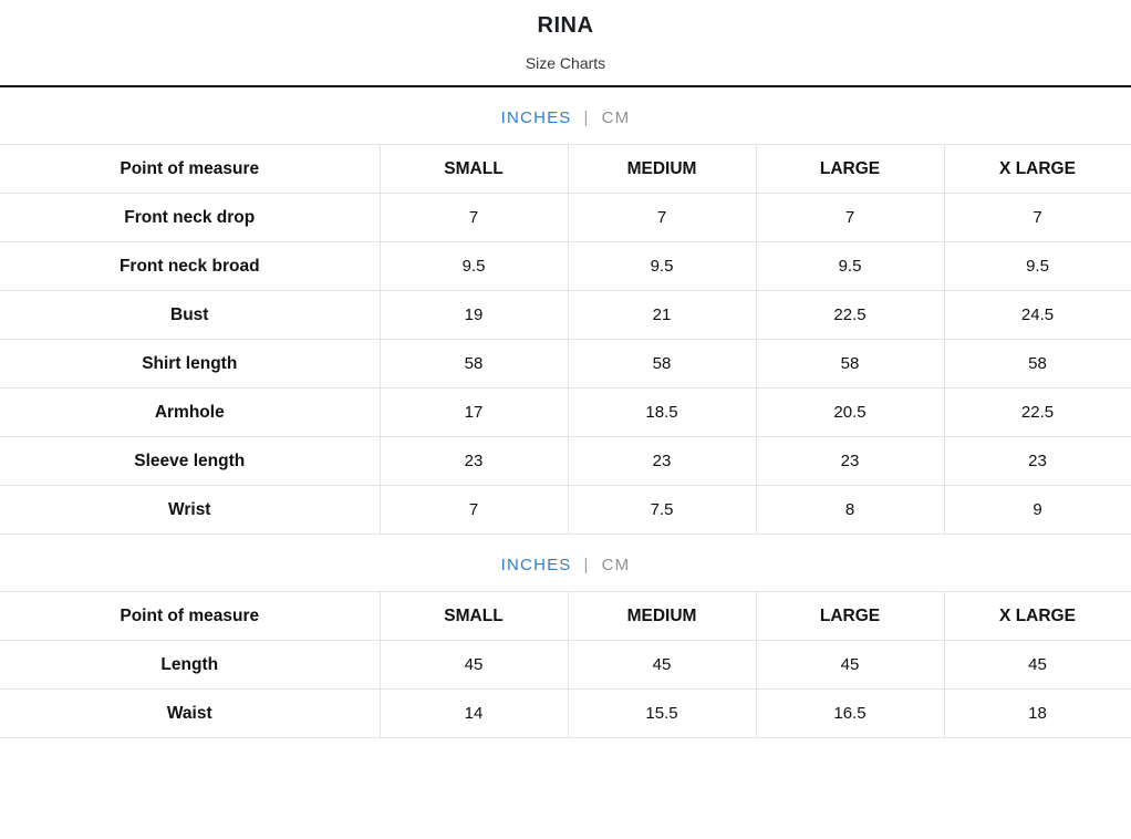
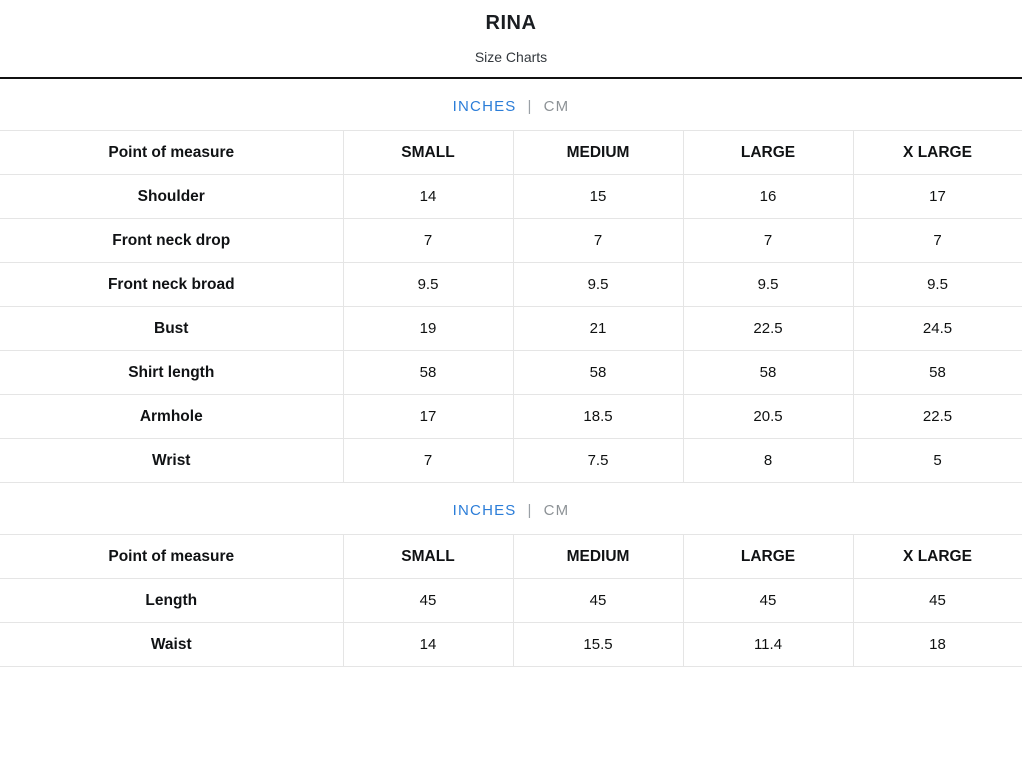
  RINA
  Size Charts
  INCHES | CM
  Point of measure	SMALL	MEDIUM	LARGE	X LARGE
+ Shoulder	14	15	16	17
  Front neck drop	7	7	7	7
  Front neck broad	9.5	9.5	9.5	9.5
  Bust	19	21	22.5	24.5
  Shirt length	58	58	58	58
  Armhole	17	18.5	20.5	22.5
- Sleeve length	23	23	23	23
- Wrist	7	7.5	8	9
+ Wrist	7	7.5	8	5
  INCHES | CM
  Point of measure	SMALL	MEDIUM	LARGE	X LARGE
  Length	45	45	45	45
- Waist	14	15.5	16.5	18
+ Waist	14	15.5	11.4	18
